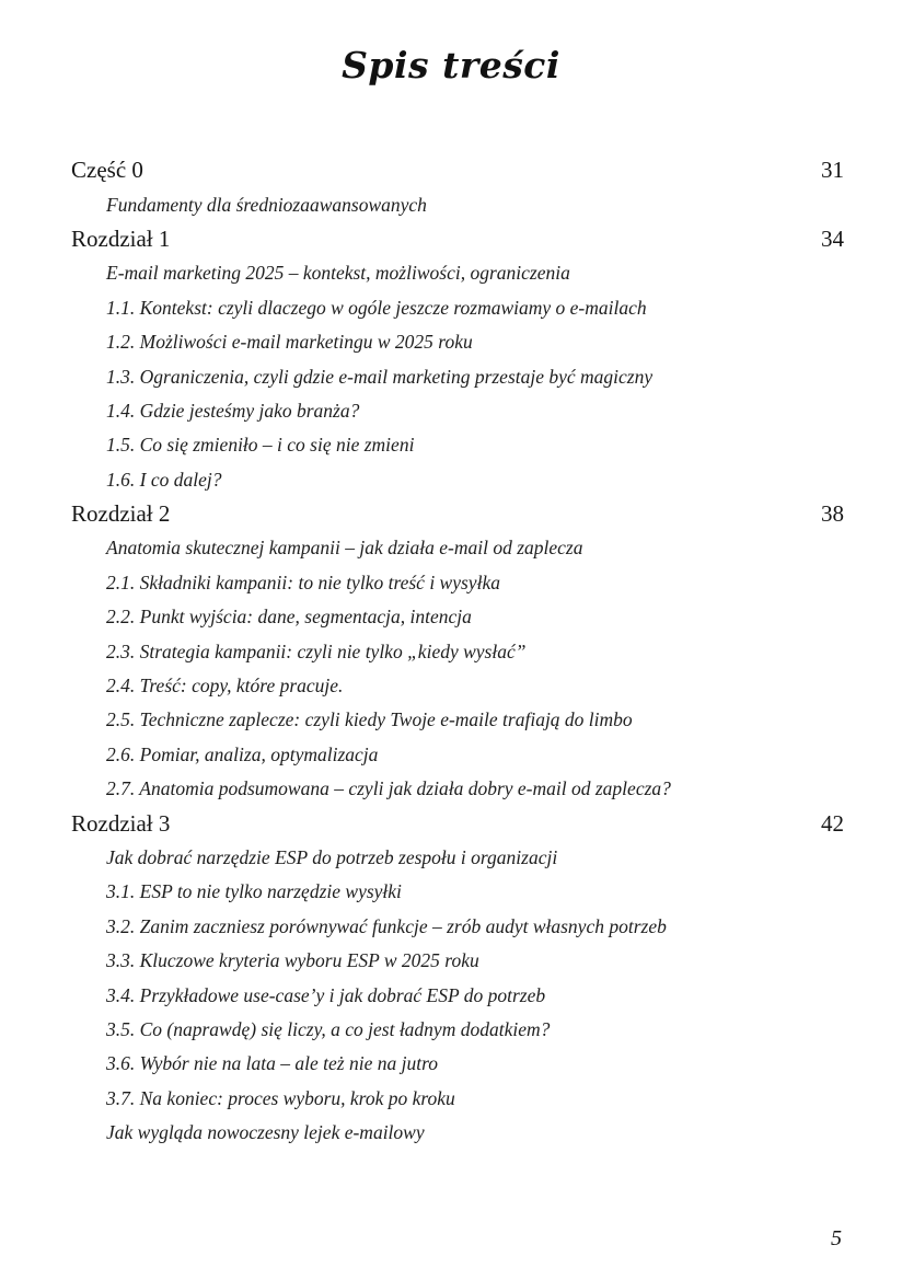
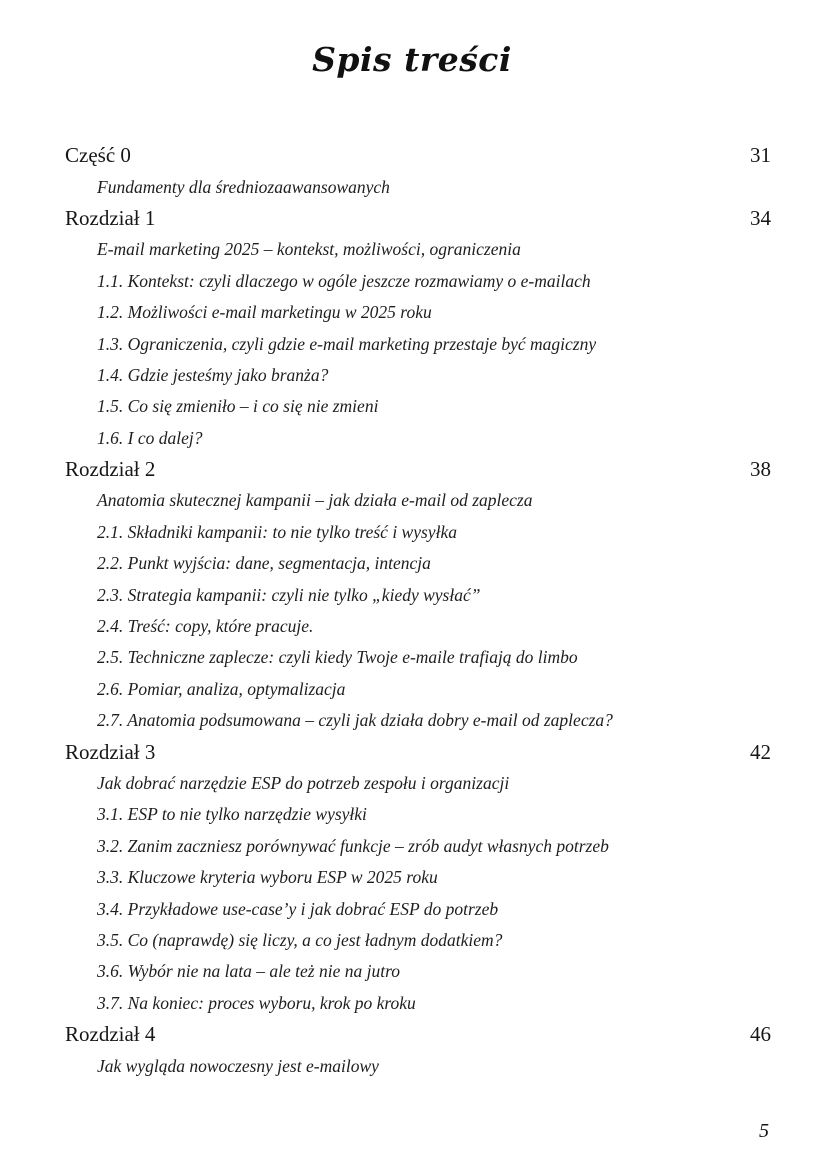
  Spis treści
  Część 0
  31
  Fundamenty dla średniozaawansowanych
  Rozdział 1
  34
  E-mail marketing 2025 – kontekst, możliwości, ograniczenia
  1.1. Kontekst: czyli dlaczego w ogóle jeszcze rozmawiamy o e-mailach
  1.2. Możliwości e-mail marketingu w 2025 roku
  1.3. Ograniczenia, czyli gdzie e-mail marketing przestaje być magiczny
  1.4. Gdzie jesteśmy jako branża?
  1.5. Co się zmieniło – i co się nie zmieni
  1.6. I co dalej?
  Rozdział 2
  38
  Anatomia skutecznej kampanii – jak działa e-mail od zaplecza
  2.1. Składniki kampanii: to nie tylko treść i wysyłka
  2.2. Punkt wyjścia: dane, segmentacja, intencja
  2.3. Strategia kampanii: czyli nie tylko „kiedy wysłać”
  2.4. Treść: copy, które pracuje.
  2.5. Techniczne zaplecze: czyli kiedy Twoje e-maile trafiają do limbo
  2.6. Pomiar, analiza, optymalizacja
  2.7. Anatomia podsumowana – czyli jak działa dobry e-mail od zaplecza?
  Rozdział 3
  42
  Jak dobrać narzędzie ESP do potrzeb zespołu i organizacji
  3.1. ESP to nie tylko narzędzie wysyłki
  3.2. Zanim zaczniesz porównywać funkcje – zrób audyt własnych potrzeb
  3.3. Kluczowe kryteria wyboru ESP w 2025 roku
  3.4. Przykładowe use-case’y i jak dobrać ESP do potrzeb
  3.5. Co (naprawdę) się liczy, a co jest ładnym dodatkiem?
  3.6. Wybór nie na lata – ale też nie na jutro
  3.7. Na koniec: proces wyboru, krok po kroku
+ Rozdział 4
+ 46
- Jak wygląda nowoczesny lejek e-mailowy
+ Jak wygląda nowoczesny jest e-mailowy
  5
